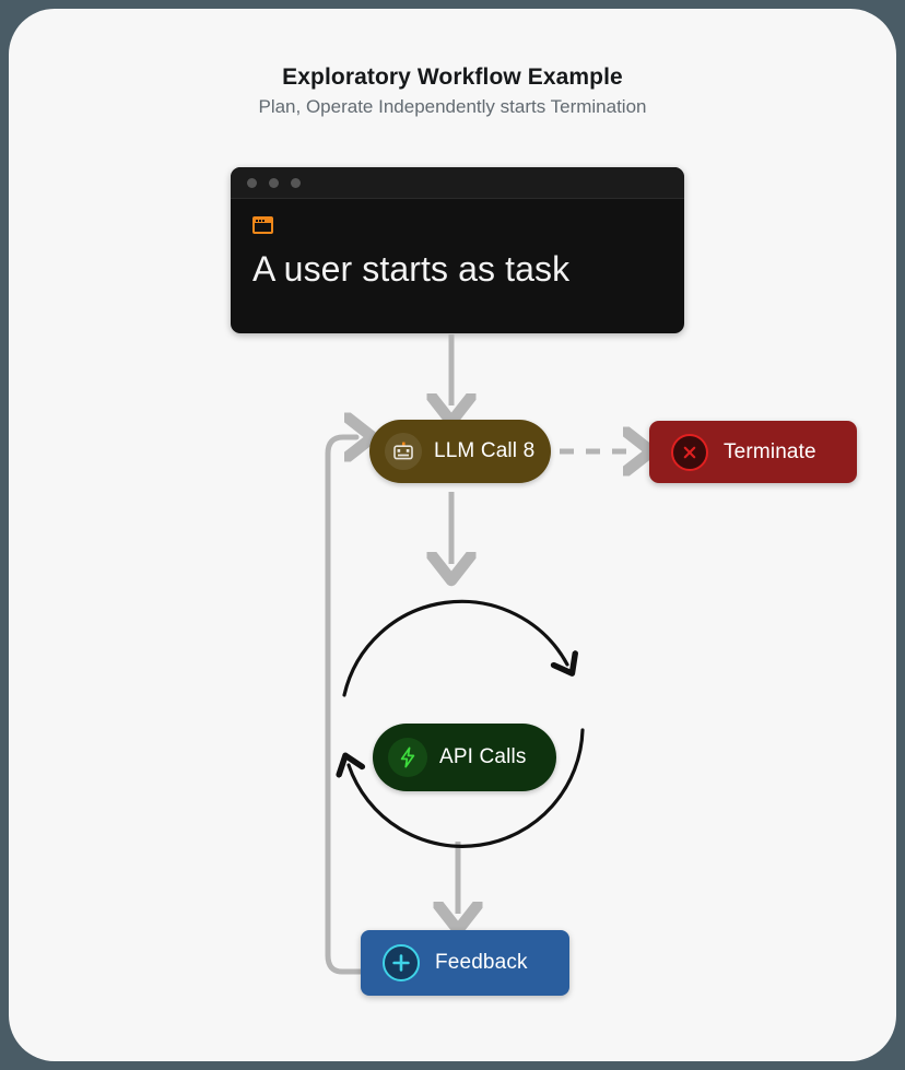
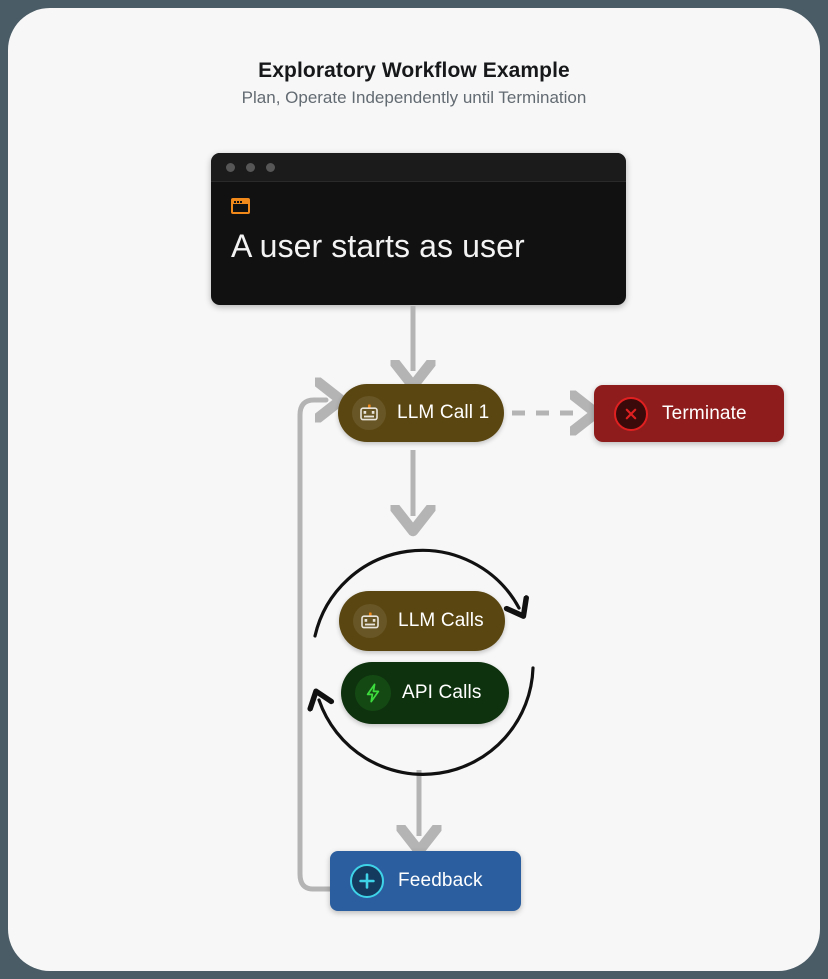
  Exploratory Workflow Example
- Plan, Operate Independently starts Termination
+ Plan, Operate Independently until Termination
- A user starts as task
+ A user starts as user
- LLM Call 8
+ LLM Call 1
  Terminate
+ LLM Calls
  API Calls
  Feedback
